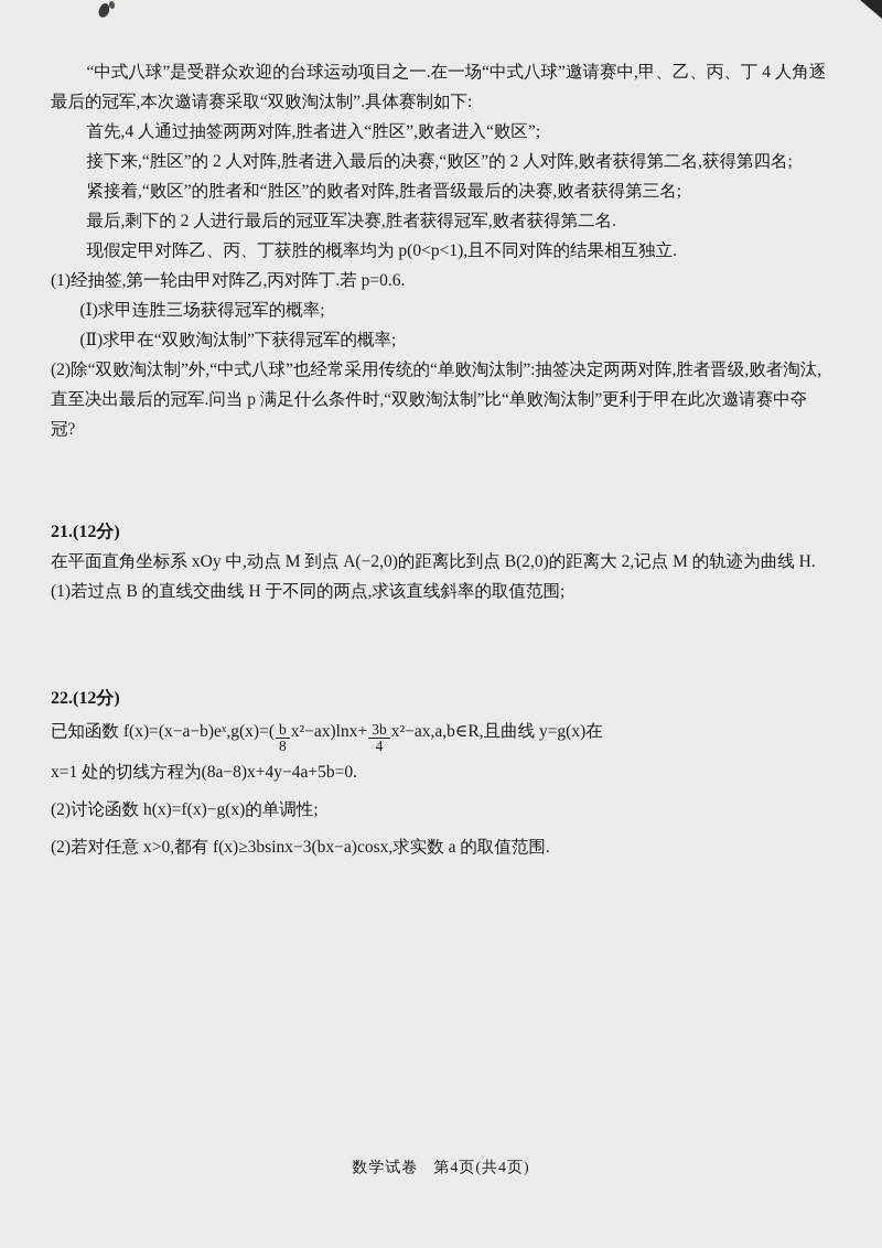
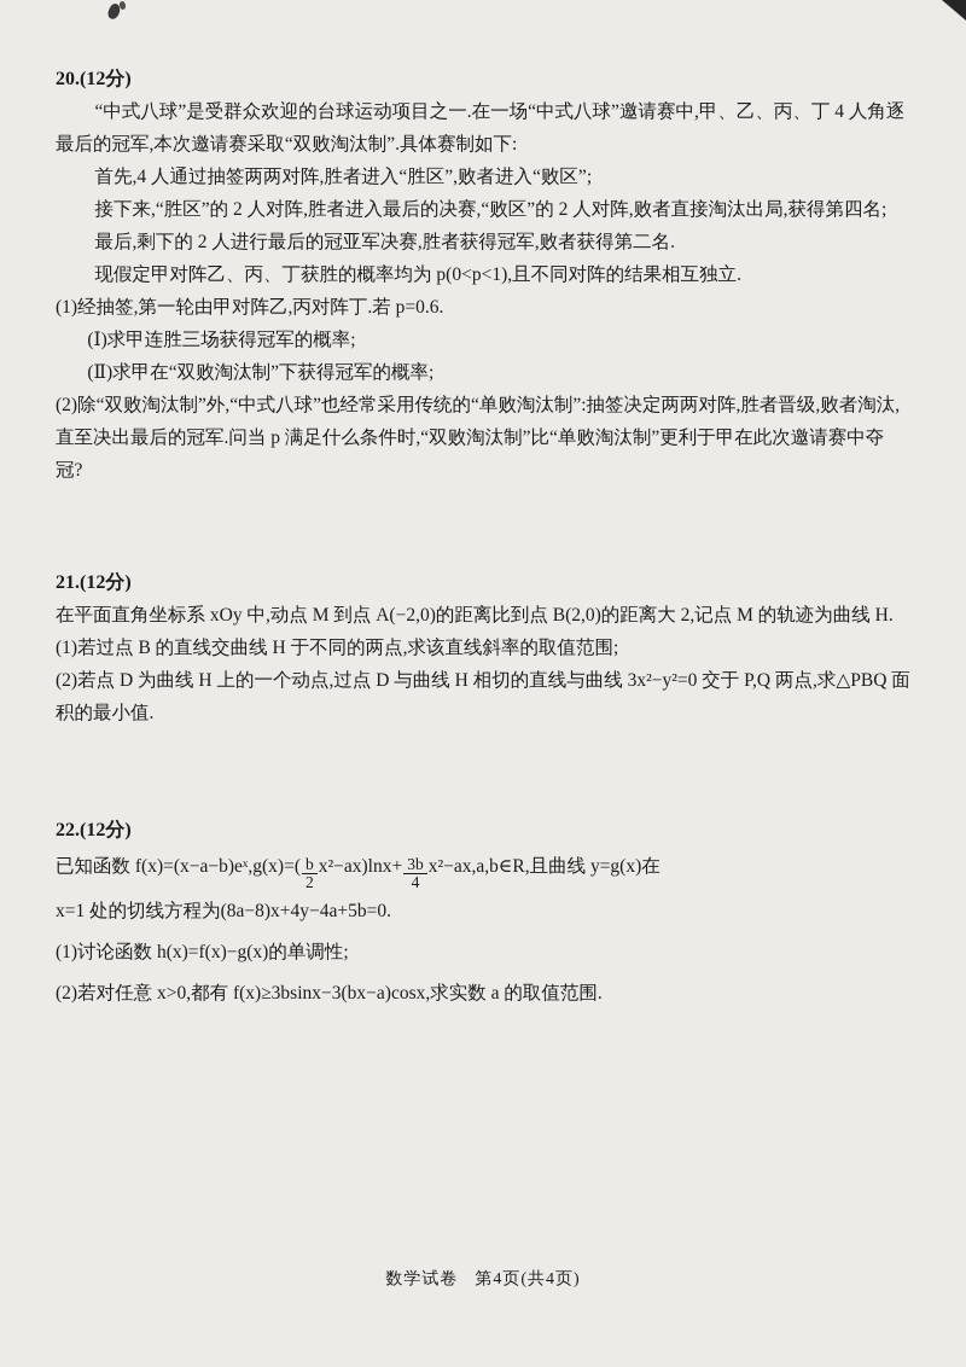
+ 20.(12分)
  “中式八球”是受群众欢迎的台球运动项目之一.在一场“中式八球”邀请赛中,甲、乙、丙、丁 4 人角逐最后的冠军,本次邀请赛采取“双败淘汰制”.具体赛制如下:
  首先,4 人通过抽签两两对阵,胜者进入“胜区”,败者进入“败区”;
- 接下来,“胜区”的 2 人对阵,胜者进入最后的决赛,“败区”的 2 人对阵,败者获得第二名,获得第四名;
+ 接下来,“胜区”的 2 人对阵,胜者进入最后的决赛,“败区”的 2 人对阵,败者直接淘汰出局,获得第四名;
- 紧接着,“败区”的胜者和“胜区”的败者对阵,胜者晋级最后的决赛,败者获得第三名;
  最后,剩下的 2 人进行最后的冠亚军决赛,胜者获得冠军,败者获得第二名.
  现假定甲对阵乙、丙、丁获胜的概率均为 p(0<p<1),且不同对阵的结果相互独立.
  (1)经抽签,第一轮由甲对阵乙,丙对阵丁.若 p=0.6.
  (Ⅰ)求甲连胜三场获得冠军的概率;
  (Ⅱ)求甲在“双败淘汰制”下获得冠军的概率;
  (2)除“双败淘汰制”外,“中式八球”也经常采用传统的“单败淘汰制”:抽签决定两两对阵,胜者晋级,败者淘汰,直至决出最后的冠军.问当 p 满足什么条件时,“双败淘汰制”比“单败淘汰制”更利于甲在此次邀请赛中夺冠?
  21.(12分)
  在平面直角坐标系 xOy 中,动点 M 到点 A(−2,0)的距离比到点 B(2,0)的距离大 2,记点 M 的轨迹为曲线 H.
  (1)若过点 B 的直线交曲线 H 于不同的两点,求该直线斜率的取值范围;
+ (2)若点 D 为曲线 H 上的一个动点,过点 D 与曲线 H 相切的直线与曲线 3x²−y²=0 交于 P,Q 两点,求△PBQ 面积的最小值.
  22.(12分)
  已知函数 f(x)=(x−a−b)eˣ,g(x)=(
  b
- 8
+ 2
  x²−ax)lnx+
  3b
  4
  x²−ax,a,b∈R,且曲线 y=g(x)在
  x=1 处的切线方程为(8a−8)x+4y−4a+5b=0.
- (2)讨论函数 h(x)=f(x)−g(x)的单调性;
+ (1)讨论函数 h(x)=f(x)−g(x)的单调性;
  (2)若对任意 x>0,都有 f(x)≥3bsinx−3(bx−a)cosx,求实数 a 的取值范围.
  数学试卷 第4页(共4页)
